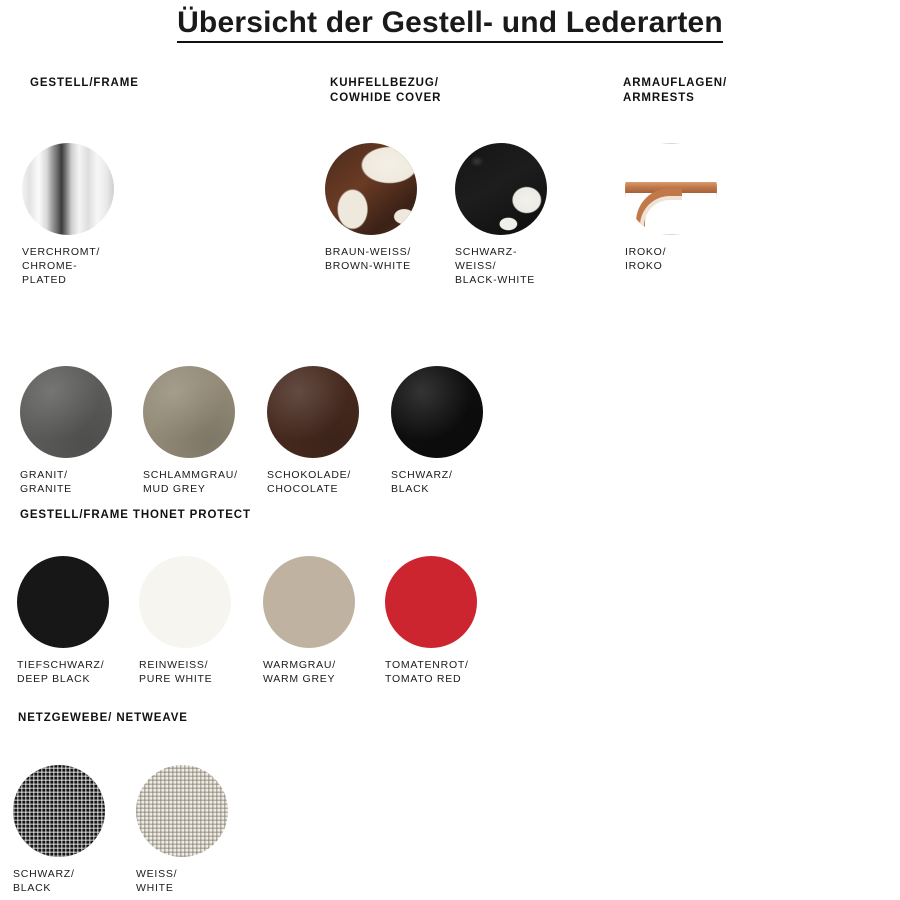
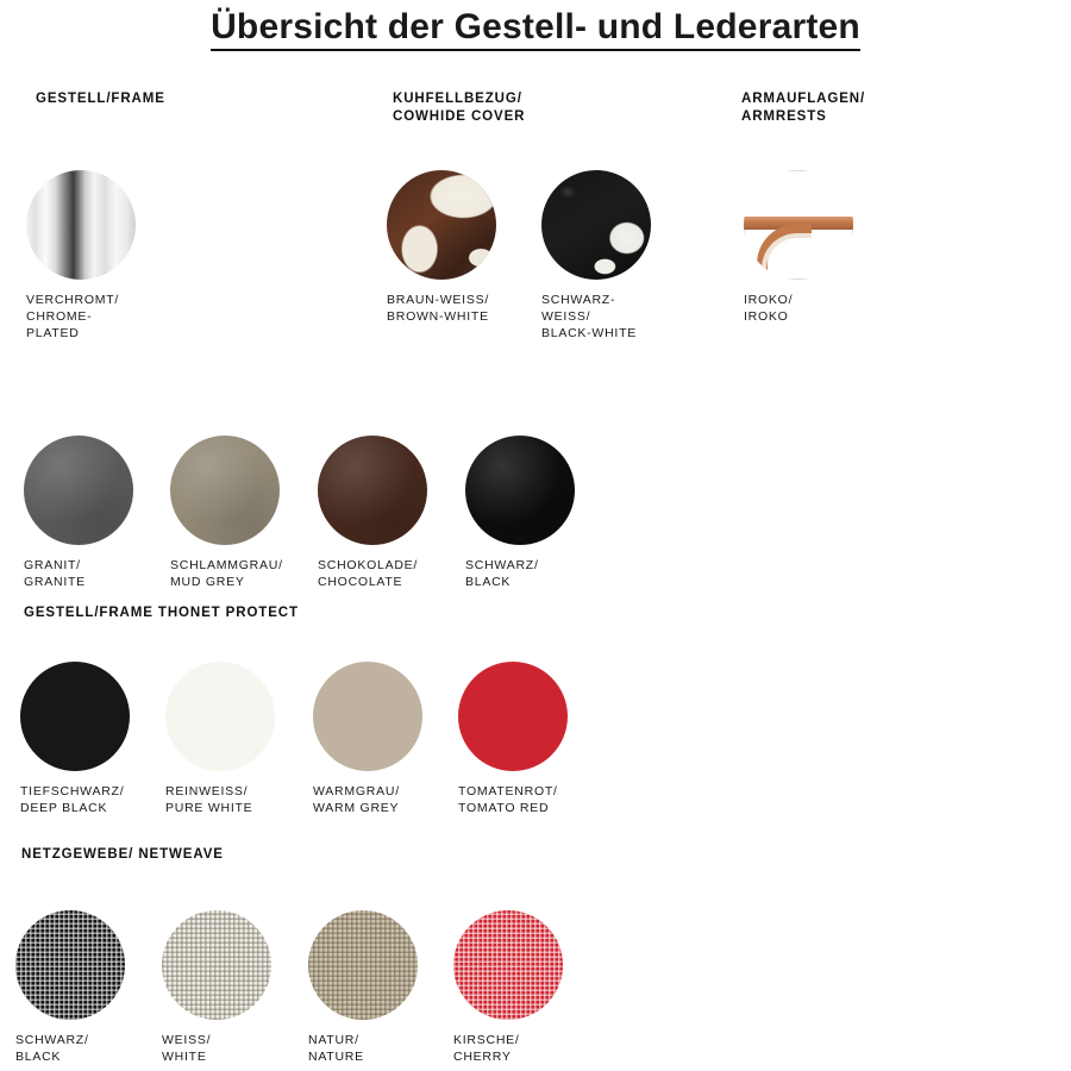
  Übersicht der Gestell- und Lederarten
  GESTELL/FRAME
  KUHFELLBEZUG/
  COWHIDE COVER
  ARMAUFLAGEN/
  ARMRESTS
  VERCHROMT/
  CHROME-PLATED
  BRAUN-WEISS/
  BROWN-WHITE
  SCHWARZ-WEISS/
  BLACK-WHITE
  IROKO/
  IROKO
  GRANIT/
  GRANITE
  SCHLAMMGRAU/
  MUD GREY
  SCHOKOLADE/
  CHOCOLATE
  SCHWARZ/
  BLACK
  GESTELL/FRAME THONET PROTECT
  TIEFSCHWARZ/
  DEEP BLACK
  REINWEISS/
  PURE WHITE
  WARMGRAU/
  WARM GREY
  TOMATENROT/
  TOMATO RED
  NETZGEWEBE/ NETWEAVE
  SCHWARZ/
  BLACK
  WEISS/
  WHITE
+ NATUR/
+ NATURE
+ KIRSCHE/
+ CHERRY
